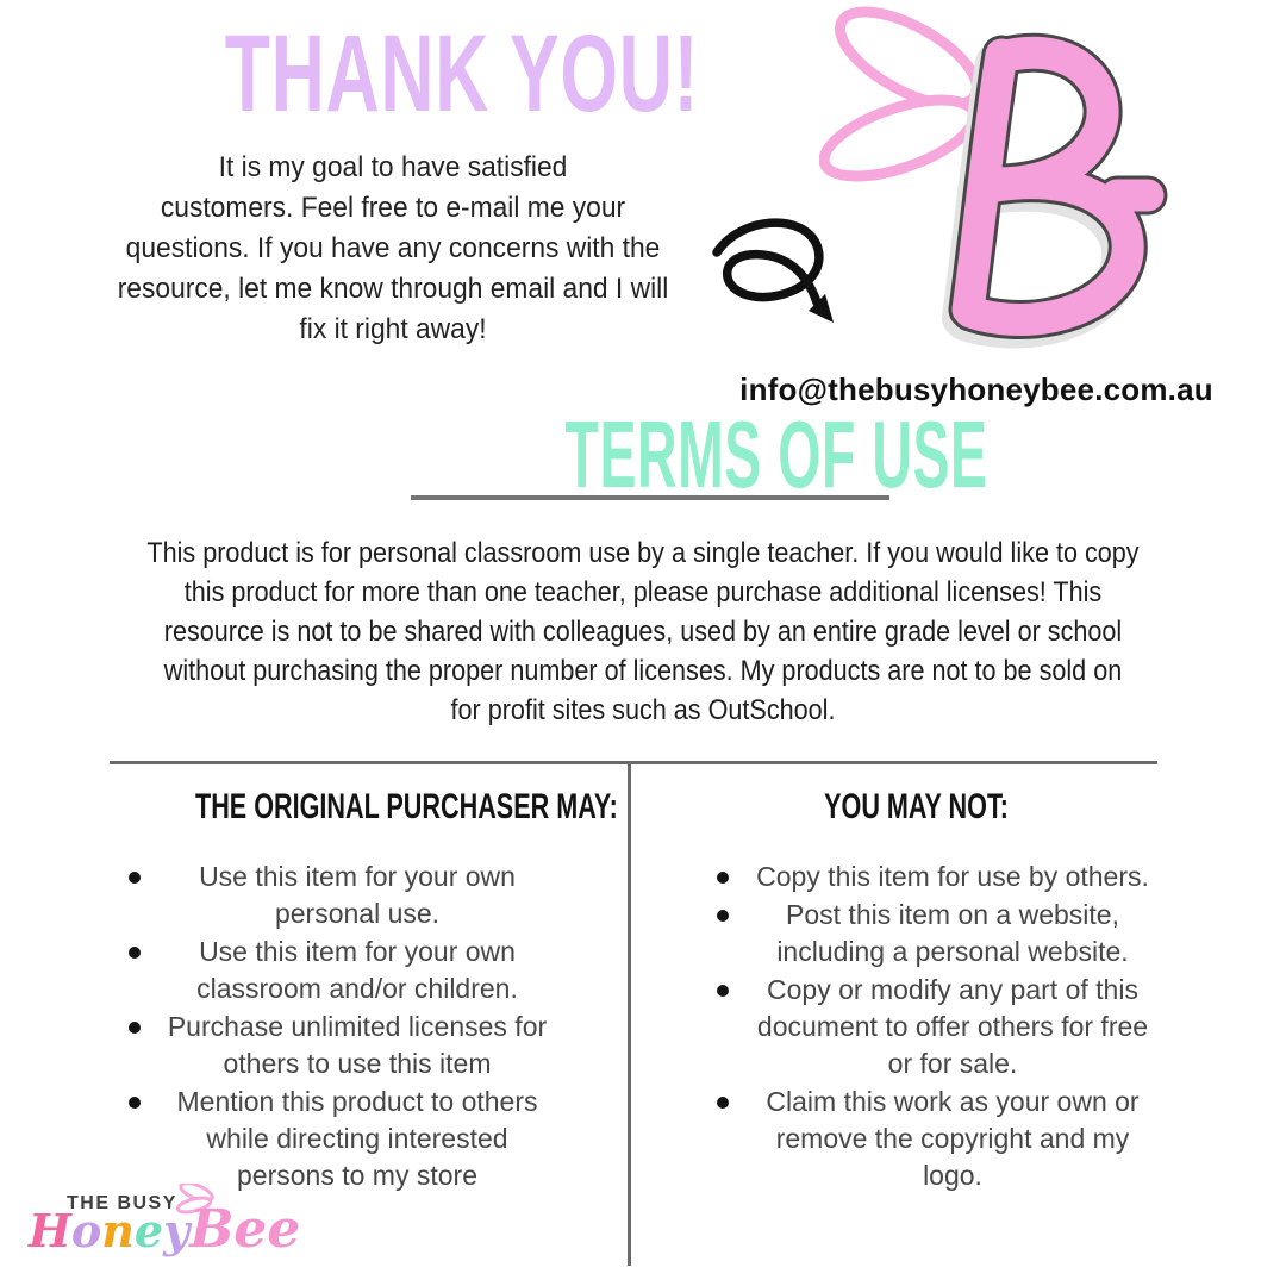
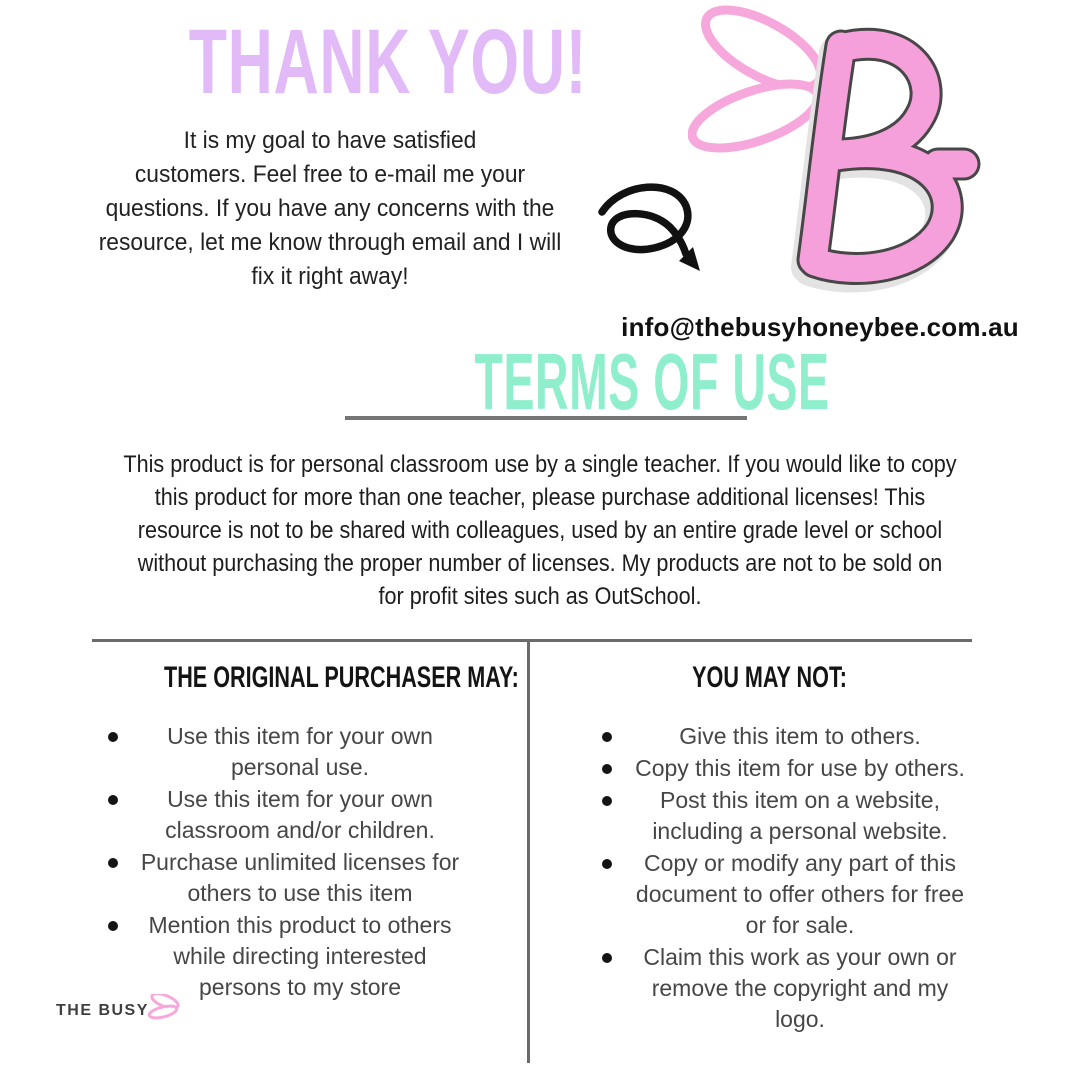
  THANK YOU!
  It is my goal to have satisfied
  customers. Feel free to e-mail me your
  questions. If you have any concerns with the
  resource, let me know through email and I will
  fix it right away!
  info@thebusyhoneybee.com.au
  TERMS OF USE
  This product is for personal classroom use by a single teacher. If you would like to copy
  this product for more than one teacher, please purchase additional licenses! This
  resource is not to be shared with colleagues, used by an entire grade level or school
  without purchasing the proper number of licenses. My products are not to be sold on
  for profit sites such as OutSchool.
  THE ORIGINAL PURCHASER MAY:
  Use this item for your own
  personal use.
  Use this item for your own
  classroom and/or children.
  Purchase unlimited licenses for
  others to use this item
  Mention this product to others
  while directing interested
  persons to my store
  YOU MAY NOT:
+ Give this item to others.
  Copy this item for use by others.
  Post this item on a website,
  including a personal website.
  Copy or modify any part of this
  document to offer others for free
  or for sale.
  Claim this work as your own or
  remove the copyright and my
  logo.
  THE BUSY
- HoneyBee
